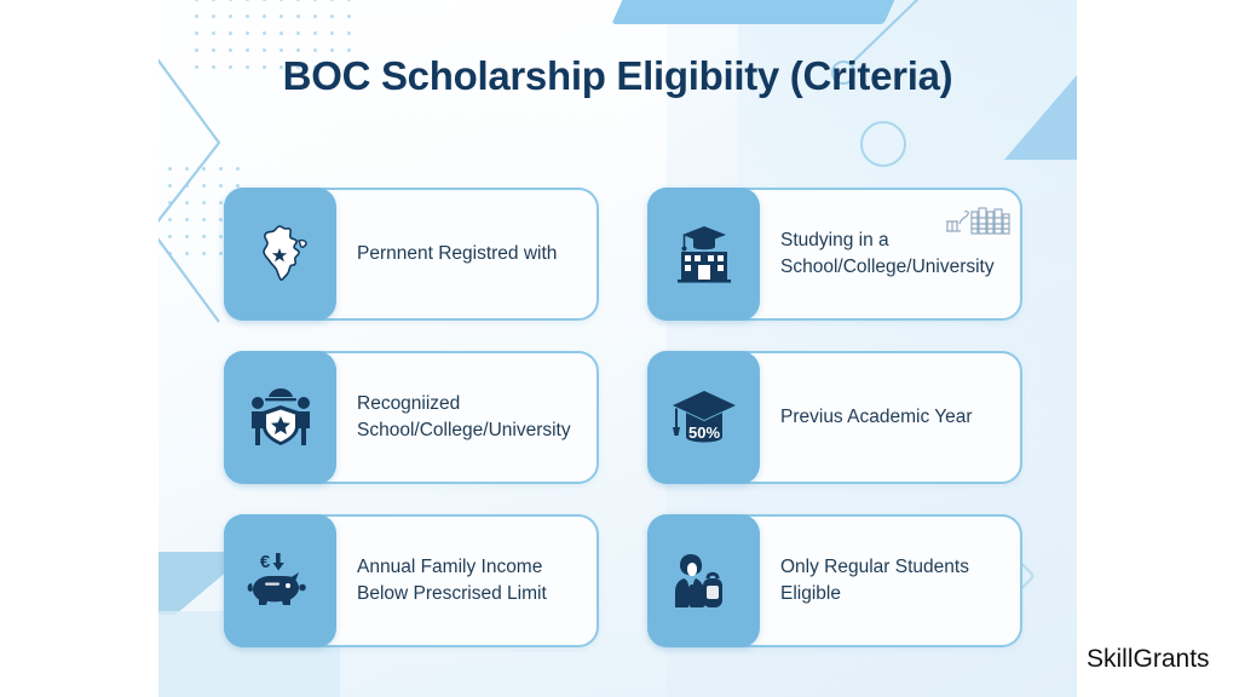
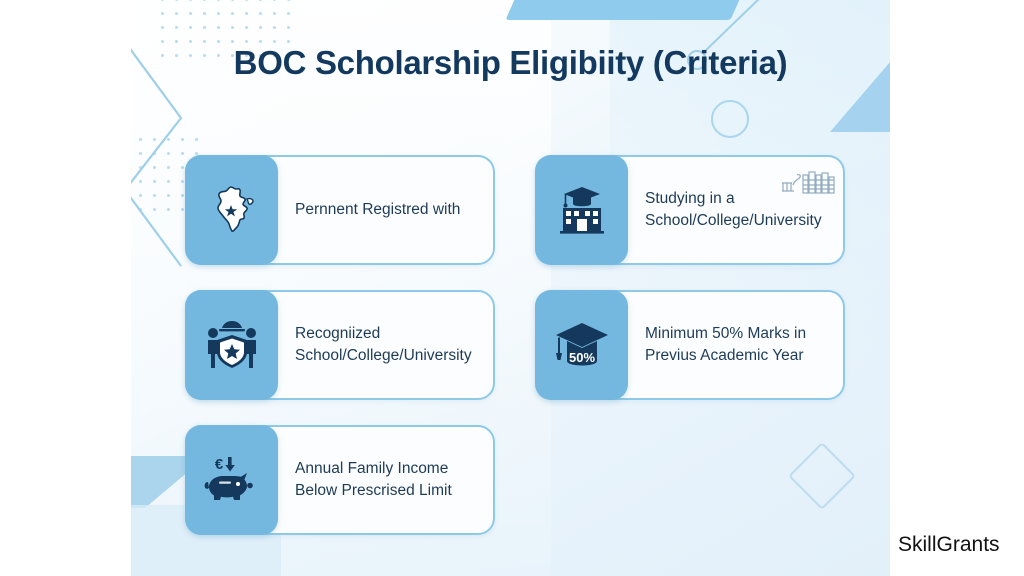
  BOC Scholarship Eligibiity (Criteria)
  Pernnent Registred with
  Studying in a
  School/College/University
  Recogniized
  School/College/University
  50%
+ Minimum 50% Marks in
  Previus Academic Year
  €
  Annual Family Income
  Below Prescrised Limit
- Only Regular Students
- Eligible
  SkillGrants
